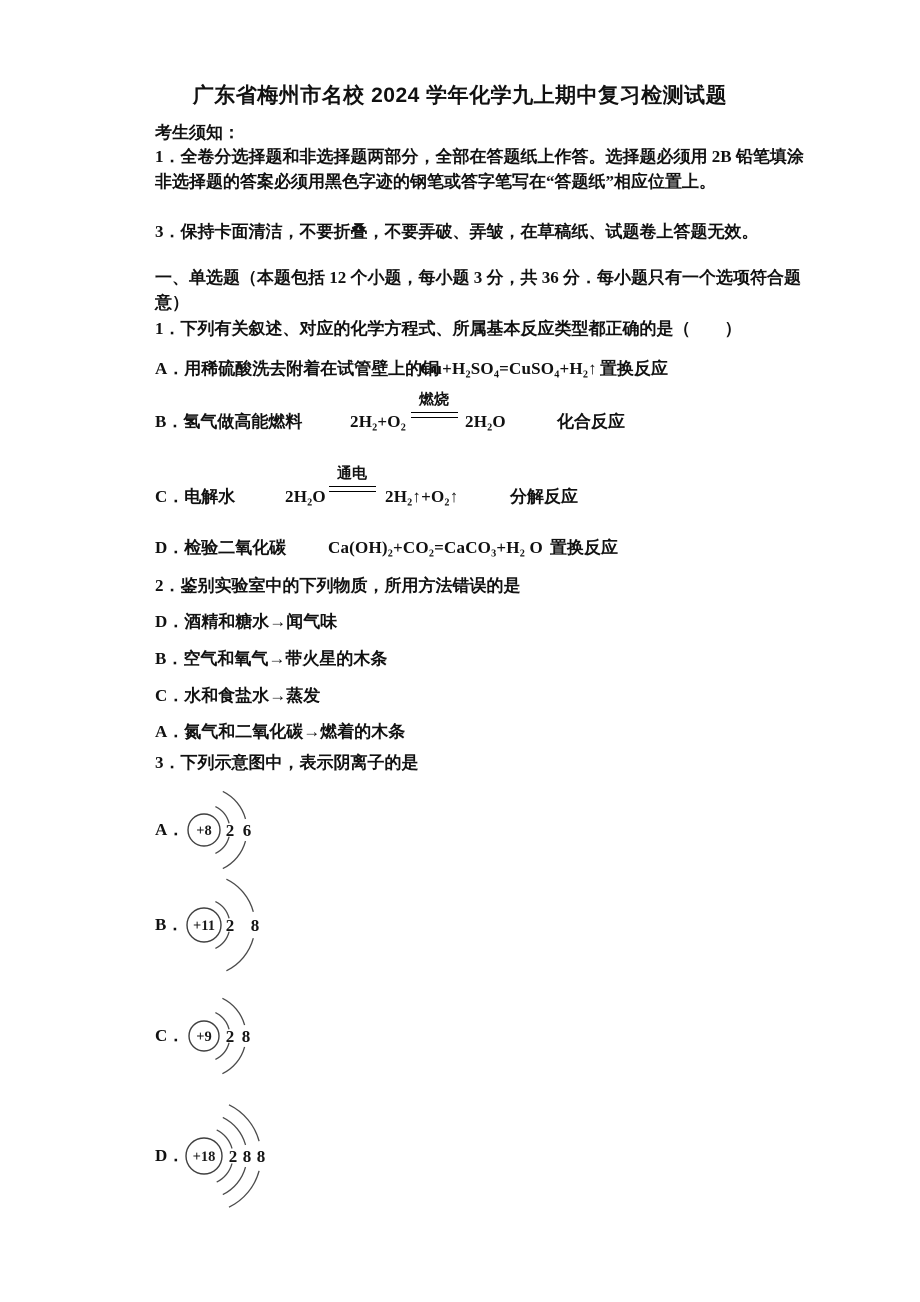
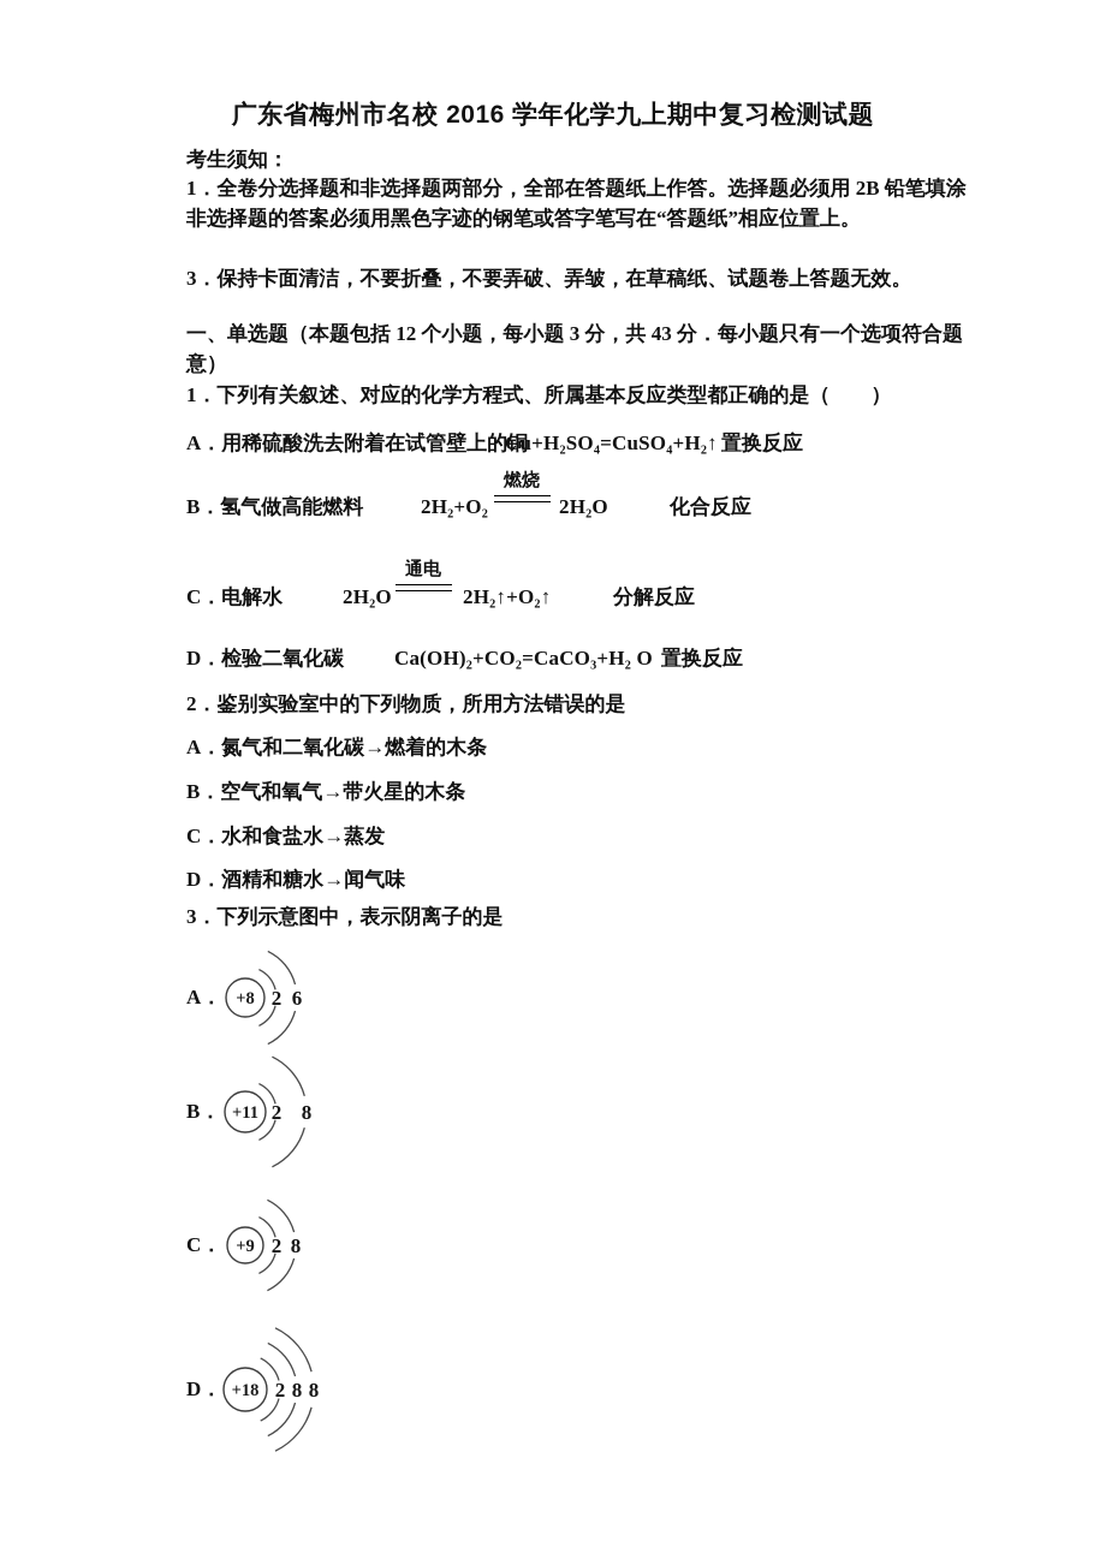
- 广东省梅州市名校 2024 学年化学九上期中复习检测试题
+ 广东省梅州市名校 2016 学年化学九上期中复习检测试题
  考生须知：
  1．全卷分选择题和非选择题两部分，全部在答题纸上作答。选择题必须用 2B 铅笔填涂
  非选择题的答案必须用黑色字迹的钢笔或答字笔写在“答题纸”相应位置上。
  3．保持卡面清洁，不要折叠，不要弄破、弄皱，在草稿纸、试题卷上答题无效。
- 一、单选题（本题包括 12 个小题，每小题 3 分，共 36 分．每小题只有一个选项符合题
+ 一、单选题（本题包括 12 个小题，每小题 3 分，共 43 分．每小题只有一个选项符合题
  意）
  1．下列有关叙述、对应的化学方程式、所属基本反应类型都正确的是（ ）
  A．用稀硫酸洗去附着在试管壁上的铜
  Cu+H₂SO₄=CuSO₄+H₂↑
  置换反应
  B．氢气做高能燃料
  2H₂+O₂
  燃烧
  2H₂O
  化合反应
  C．电解水
  2H₂O
  通电
  2H₂↑+O₂↑
  分解反应
  D．检验二氧化碳
  Ca(OH)₂+CO₂=CaCO₃+H₂ O
  置换反应
  2．鉴别实验室中的下列物质，所用方法错误的是
- D．酒精和糖水→闻气味
+ A．氮气和二氧化碳→燃着的木条
  B．空气和氧气→带火星的木条
  C．水和食盐水→蒸发
- A．氮气和二氧化碳→燃着的木条
+ D．酒精和糖水→闻气味
  3．下列示意图中，表示阴离子的是
  A．
  B．
  C．
  D．
  +8
  2
  6
  +11
  2
  8
  +9
  2
  8
  +18
  2
  8
  8
